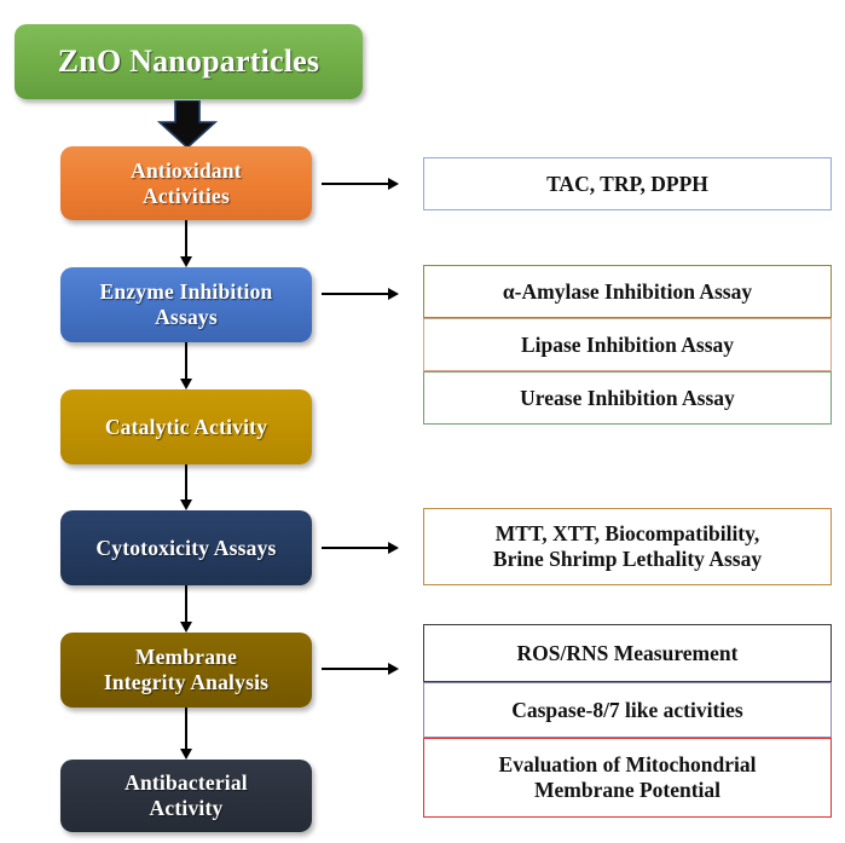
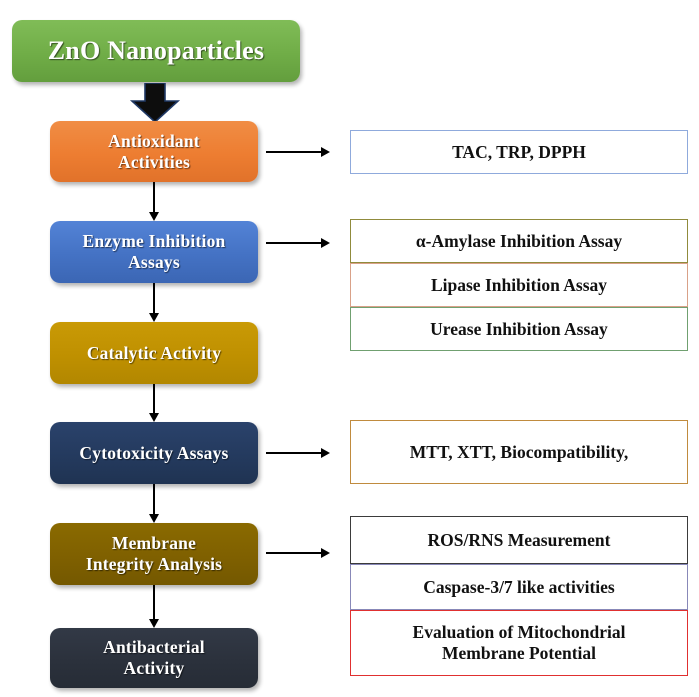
  ZnO Nanoparticles
  Antioxidant
  Activities
  Enzyme Inhibition
  Assays
  Catalytic Activity
  Cytotoxicity Assays
  Membrane
  Integrity Analysis
  Antibacterial
  Activity
  TAC, TRP, DPPH
  α-Amylase Inhibition Assay
  Lipase Inhibition Assay
  Urease Inhibition Assay
  MTT, XTT, Biocompatibility,
- Brine Shrimp Lethality Assay
  ROS/RNS Measurement
- Caspase-8/7 like activities
+ Caspase-3/7 like activities
  Evaluation of Mitochondrial
  Membrane Potential
